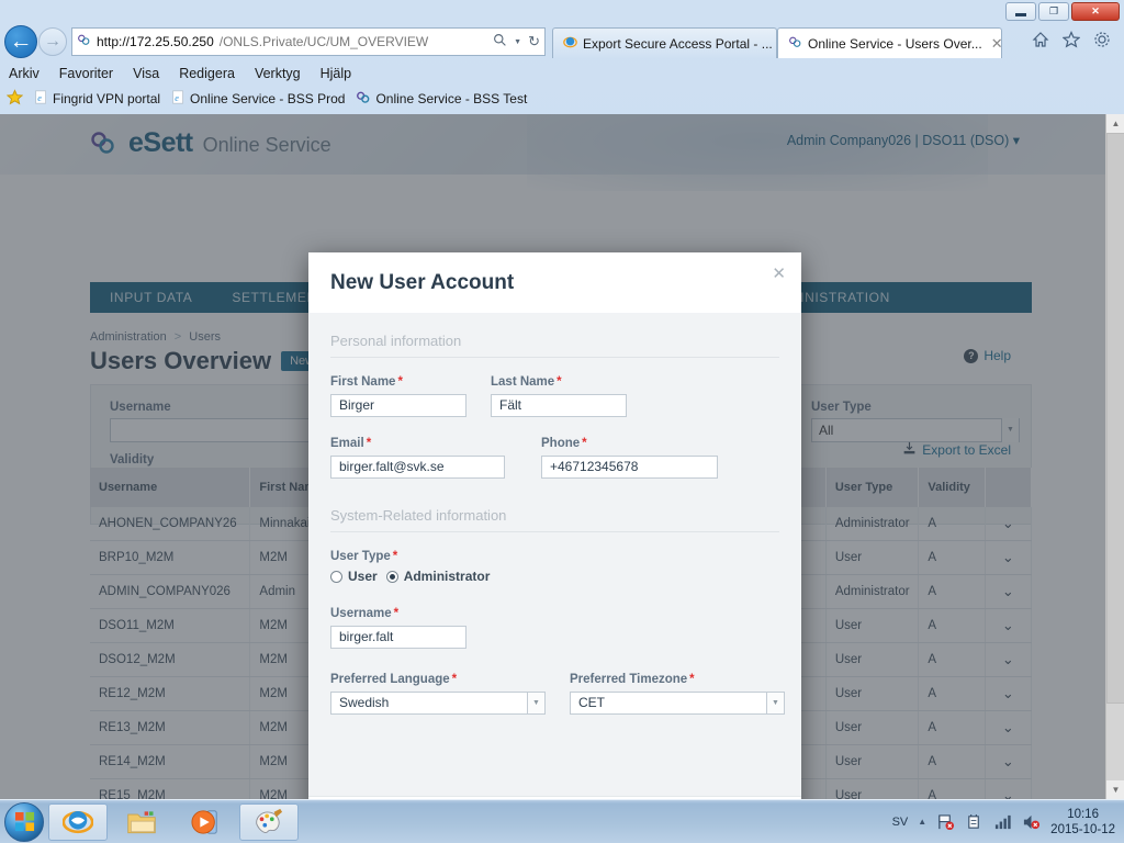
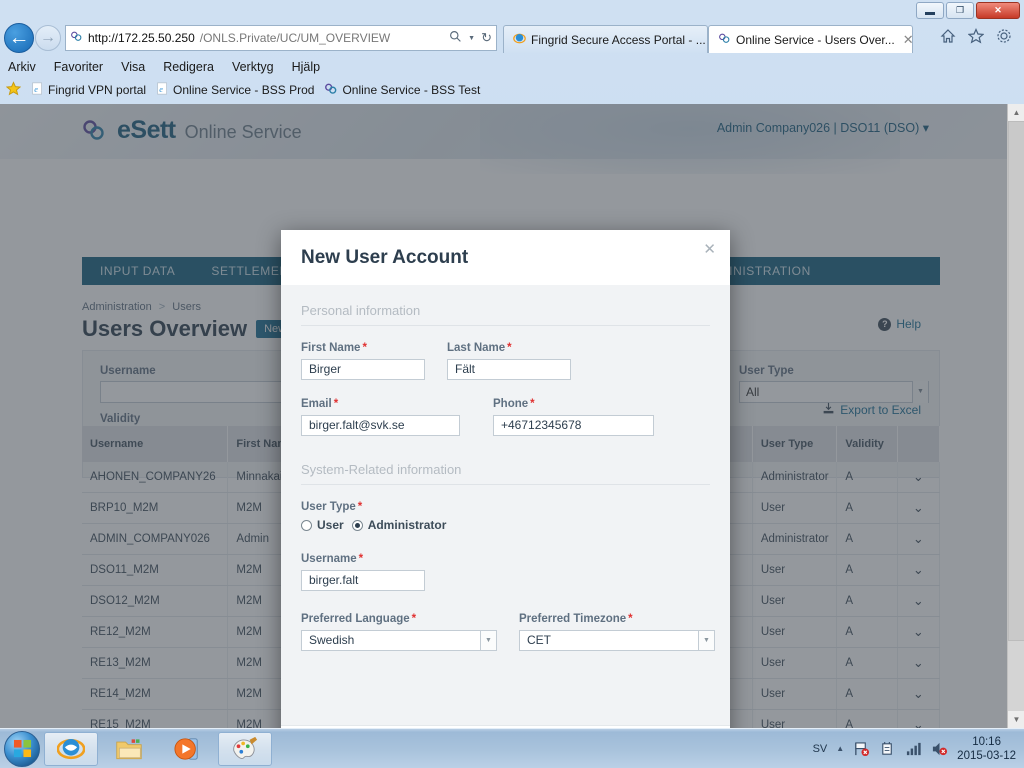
  ❐
  ✕
  ←
  →
  http://172.25.50.250
  /ONLS.Private/UC/UM_OVERVIEW
  ↻
- Export Secure Access Portal - ...
+ Fingrid Secure Access Portal - ...
  Online Service - Users Over...
  ✕
  Arkiv
  Favoriter
  Visa
  Redigera
  Verktyg
  Hjälp
  e
  Fingrid VPN portal
  e
  Online Service - BSS Prod
  Online Service - BSS Test
  eSett
  Online Service
  Admin Company026 | DSO11 (DSO) ▾
  INPUT DATA
  SETTLEME
  INISTRATION
  Administration > Users
  Users Overview
  ?
  Help
  Username
  Validity
  User Type
  All
  Export to Excel
  Username	First Na						User Type	Validity
  AHONEN_COMPANY26	Minnaka						Administrator	A	⌄
  BRP10_M2M	M2M						User	A	⌄
  ADMIN_COMPANY026	Admin						Administrator	A	⌄
  DSO11_M2M	M2M						User	A	⌄
  DSO12_M2M	M2M						User	A	⌄
  RE12_M2M	M2M						User	A	⌄
  RE13_M2M	M2M						User	A	⌄
  RE14_M2M	M2M						User	A	⌄
  ▲
  ▼
  New User Account
  ✕
  Personal information
  First Name *
  Birger
  Last Name *
  Fält
  Email *
  birger.falt@svk.se
  Phone *
  +46712345678
  System-Related information
  User Type *
  User
  Administrator
  Username *
  birger.falt
  Preferred Language *
  Swedish
  Preferred Timezone *
  CET
  SV
  ▲
  10:16
- 2015-10-12
+ 2015-03-12
